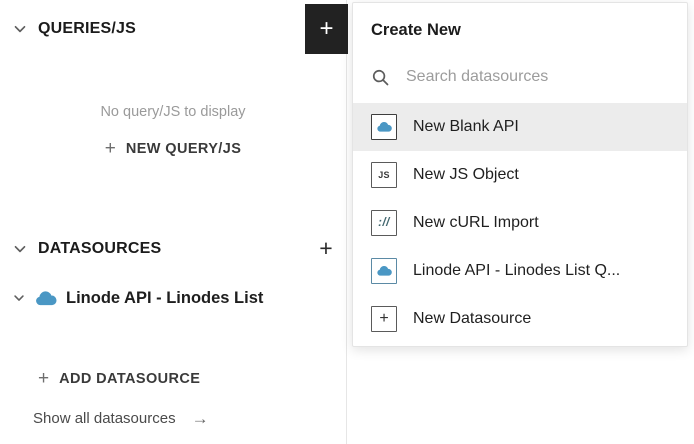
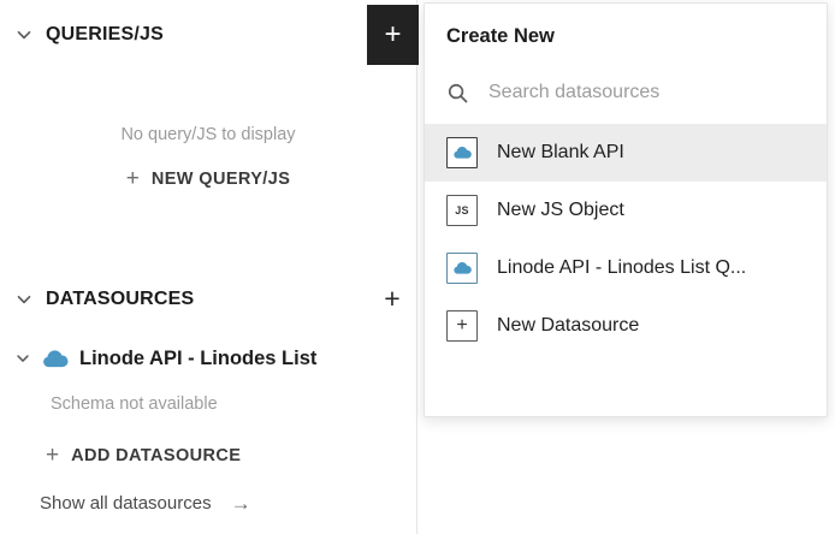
  QUERIES/JS
  +
  No query/JS to display
  +
  NEW QUERY/JS
  DATASOURCES
  +
  Linode API - Linodes List
+ Schema not available
  +
  ADD DATASOURCE
  Show all datasources
  →
  Create New
  Search datasources
  New Blank API
  JS
  New JS Object
- ://
- New cURL Import
  Linode API - Linodes List Q...
  +
  New Datasource
